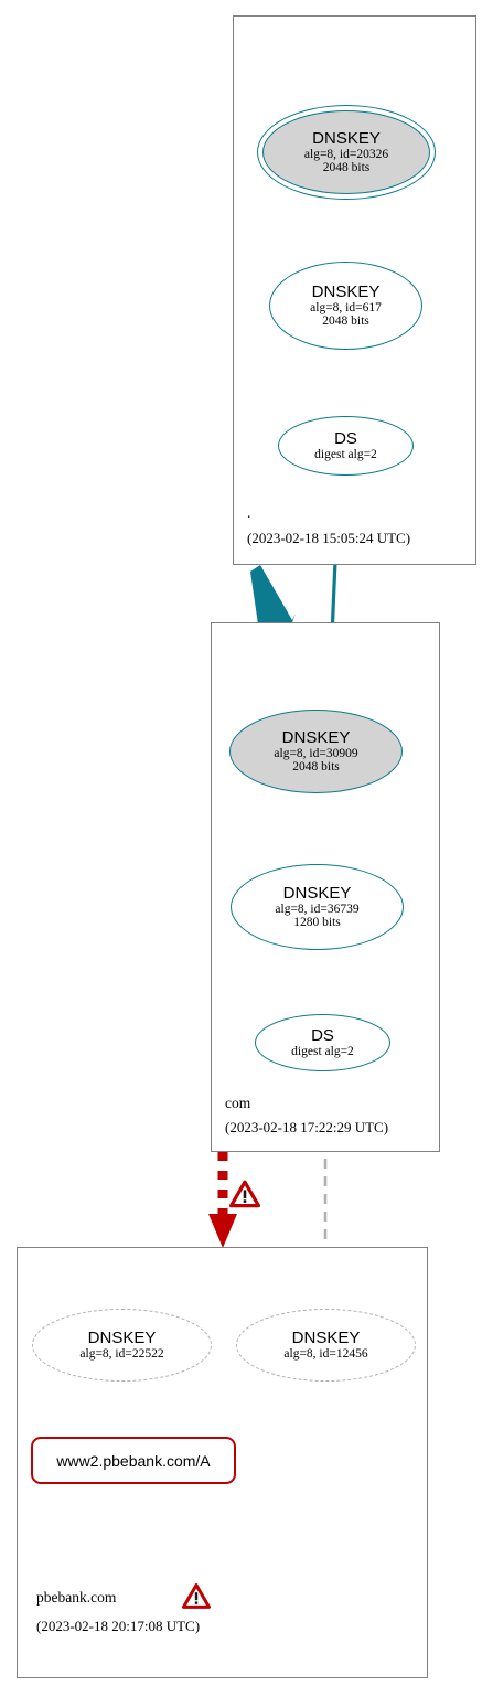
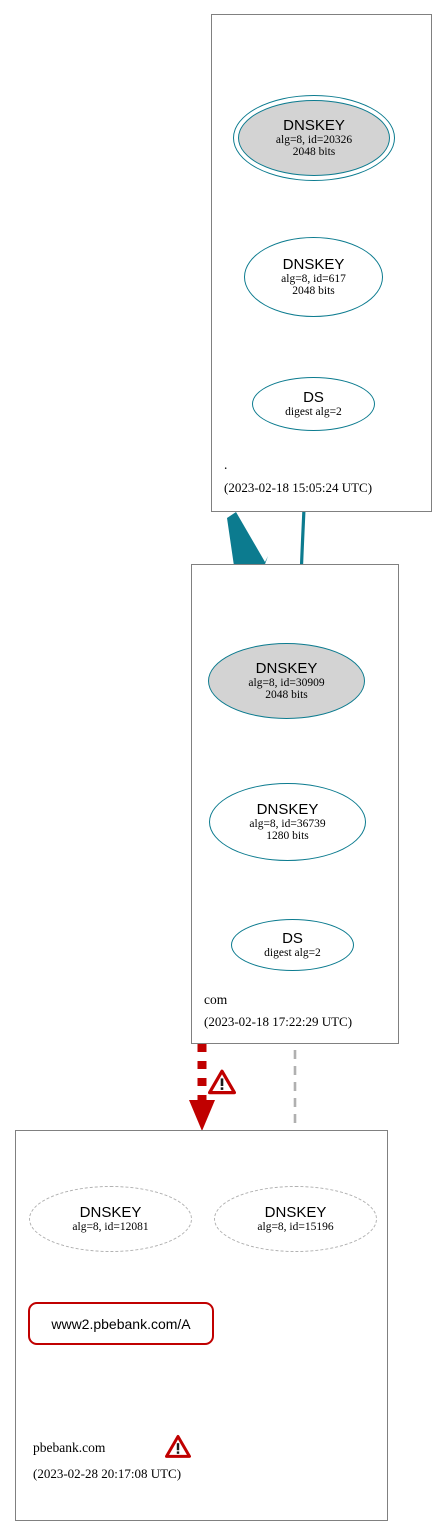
  DNSKEY
  alg=8, id=20326
  2048 bits
  DNSKEY
  alg=8, id=617
  2048 bits
  DS
  digest alg=2
  .
  (2023-02-18 15:05:24 UTC)
  DNSKEY
  alg=8, id=30909
  2048 bits
  DNSKEY
  alg=8, id=36739
  1280 bits
  DS
  digest alg=2
  com
  (2023-02-18 17:22:29 UTC)
  DNSKEY
- alg=8, id=22522
+ alg=8, id=12081
  DNSKEY
- alg=8, id=12456
+ alg=8, id=15196
  www2.pbebank.com/A
  pbebank.com
- (2023-02-18 20:17:08 UTC)
+ (2023-02-28 20:17:08 UTC)
